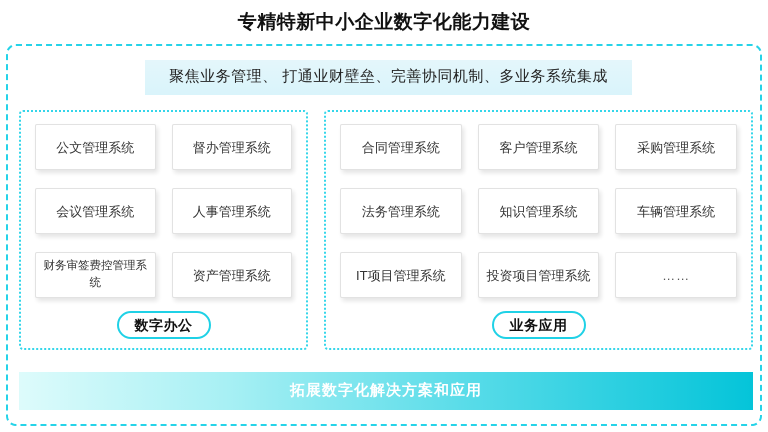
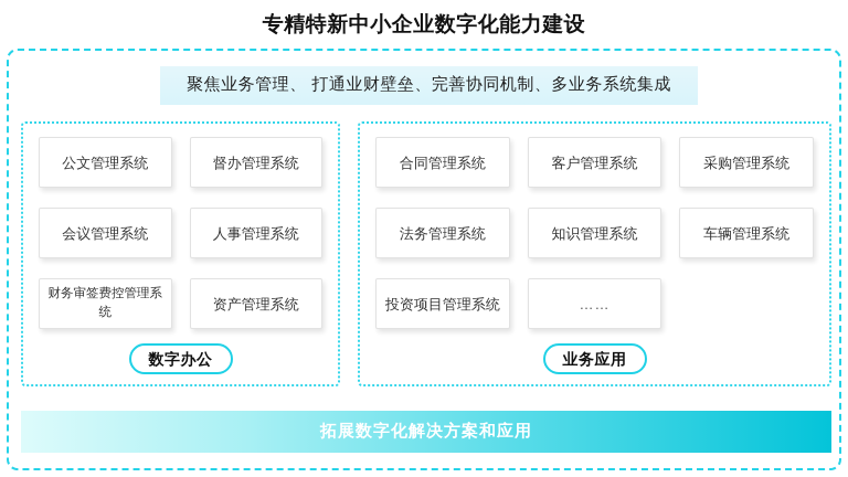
  专精特新中小企业数字化能力建设
  聚焦业务管理、 打通业财壁垒、完善协同机制、多业务系统集成
  公文管理系统
  督办管理系统
  会议管理系统
  人事管理系统
  财务审签费控管理系统
  资产管理系统
  数字办公
  合同管理系统
  客户管理系统
  采购管理系统
  法务管理系统
  知识管理系统
  车辆管理系统
- IT项目管理系统
  投资项目管理系统
  ……
  业务应用
  拓展数字化解决方案和应用
